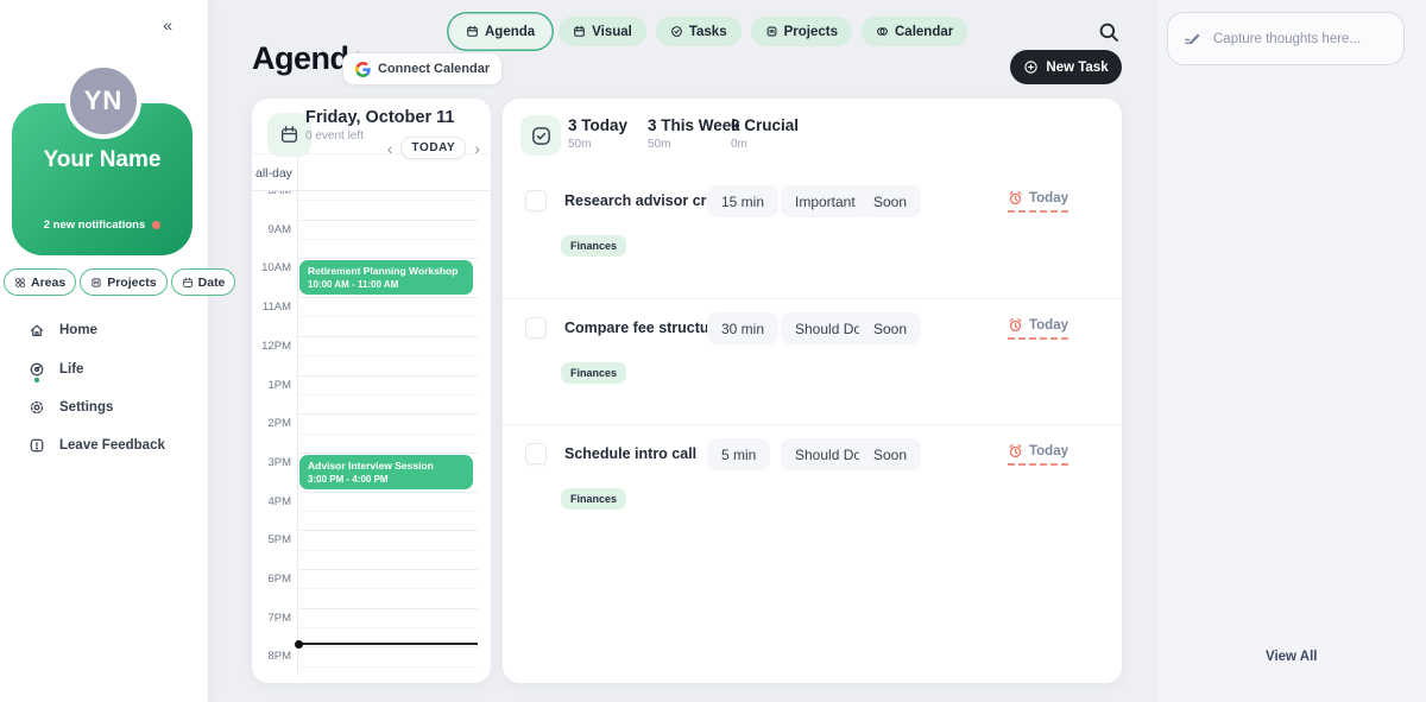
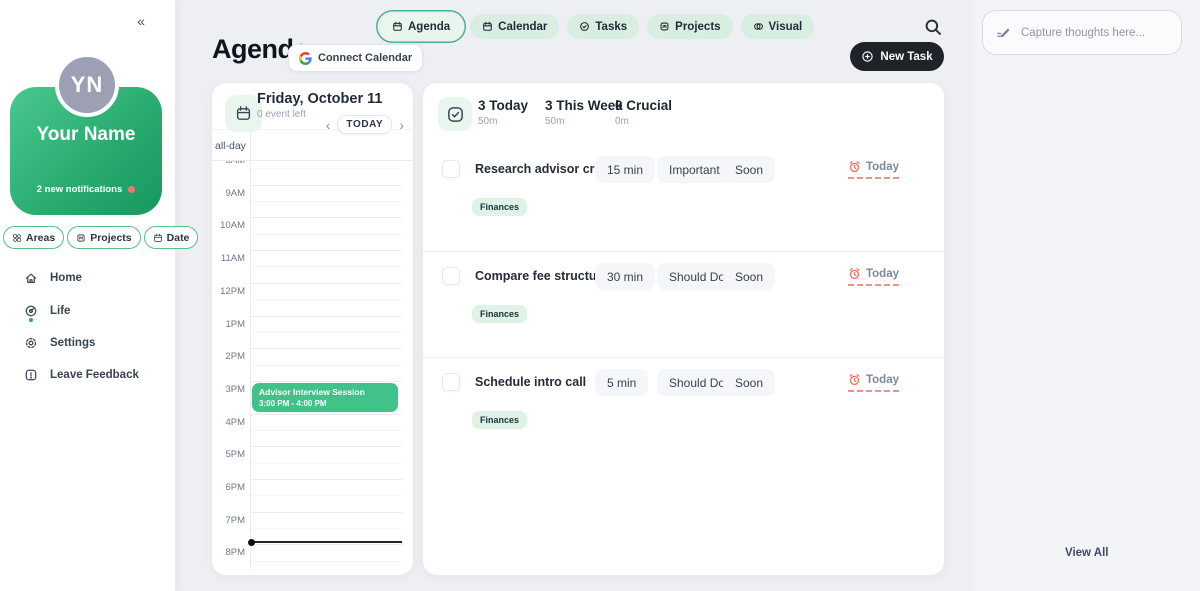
  «
  YN
  Your Name
  2 new notifications
  Areas
  Projects
  Date
  Home
  Life
  Settings
  Leave Feedback
  Agenda
- Visual
+ Calendar
  Tasks
  Projects
- Calendar
+ Visual
  Agend
  Connect Calendar
  New Task
  Capture thoughts here...
  View All
  all-day
  9AM
  10AM
  11AM
  12PM
  1PM
  2PM
  3PM
  4PM
  5PM
  6PM
  7PM
  8PM
- Retirement Planning Workshop
- 10:00 AM - 11:00 AM
  Advisor Interview Session
  3:00 PM - 4:00 PM
  Friday, October 11
  0 event left
  ‹
  TODAY
  ›
  3 Today
  50m
  3 This Week
  50m
  0 Crucial
  0m
  15 min
  Important
  Soon
  Today
  Finances
  Compare fee structu
  30 min
  Should Do
  Soon
  Today
  Finances
  Schedule intro call
  5 min
  Should Do
  Soon
  Today
  Finances
